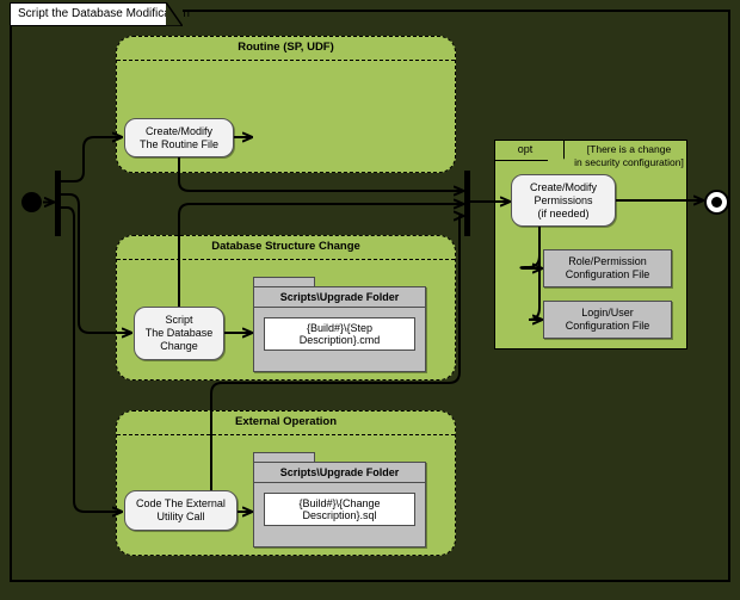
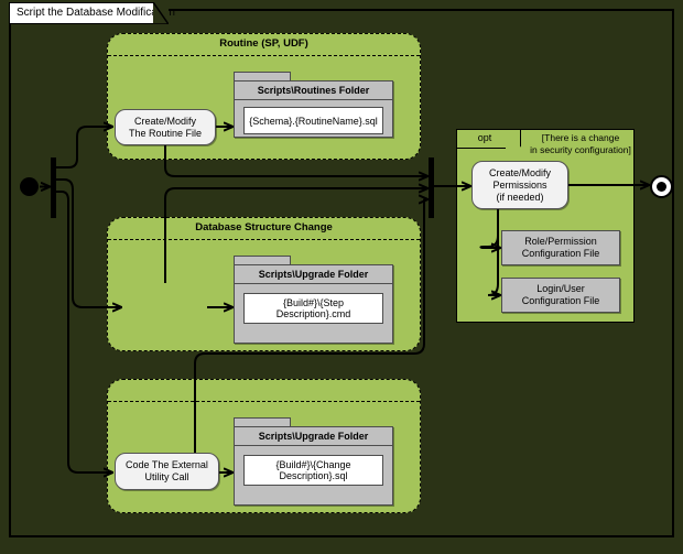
  Script the Database Modificn
  Routine (SP, UDF)
+ Scripts\Routines Folder
+ {Schema}.{RoutineName}.sql
  Create/Modify
  The Routine File
  Database Structure Change
  Scripts\Upgrade Folder
  {Build#}\{Step Description}.cmd
- Script
- The Database
- Change
- External Operation
  Scripts\Upgrade Folder
  {Build#}\{Change Description}.sql
  Code The External
  Utility Call
  opt
  [There is a change
  in security configuration]
  Create/Modify
  Permissions
  (if needed)
  Role/Permission
  Configuration File
  Login/User
  Configuration File
